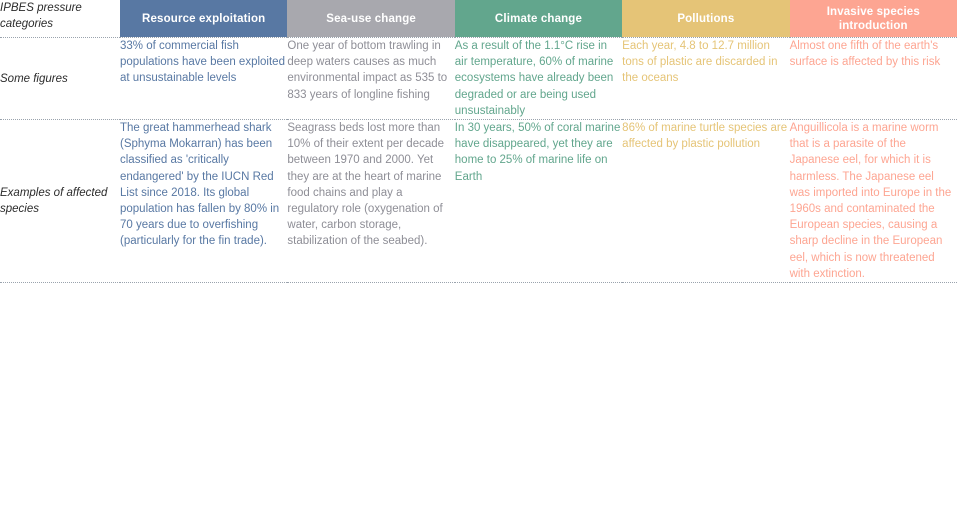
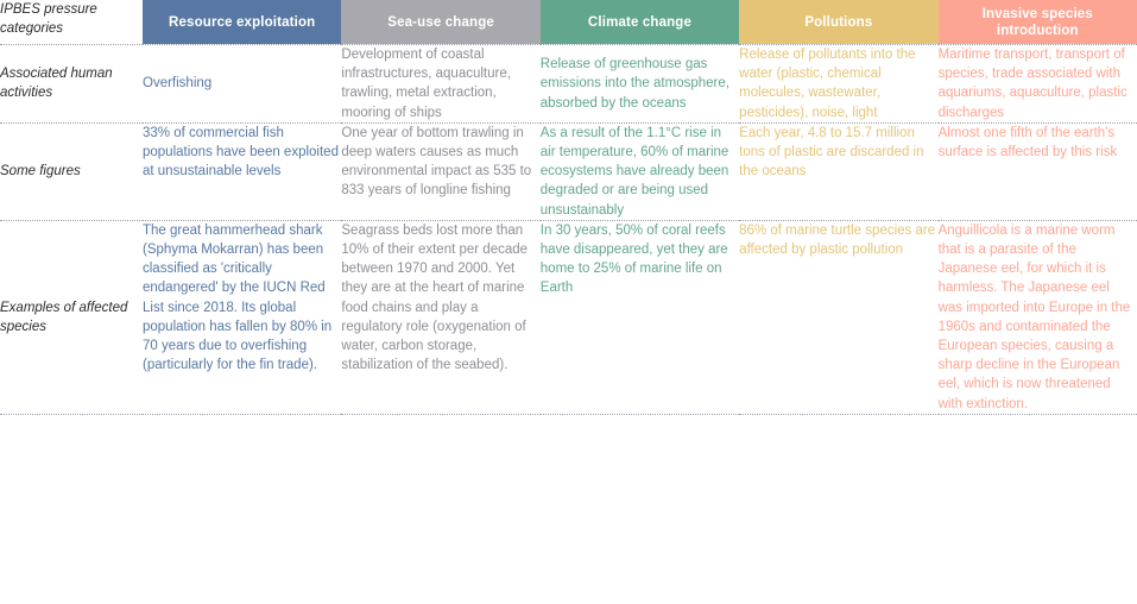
  IPBES pressure categories	Resource exploitation	Sea-use change	Climate change	Pollutions	Invasive species introduction
+ Associated human activities	Overfishing	Development of coastal infrastructures, aquaculture, trawling, metal extraction, mooring of ships	Release of greenhouse gas emissions into the atmosphere, absorbed by the oceans	Release of pollutants into the water (plastic, chemical molecules, wastewater, pesticides), noise, light	Maritime transport, transport of species, trade associated with aquariums, aquaculture, plastic discharges
- Some figures	33% of commercial fish populations have been exploited at unsustainable levels	One year of bottom trawling in deep waters causes as much environmental impact as 535 to 833 years of longline fishing	As a result of the 1.1°C rise in air temperature, 60% of marine ecosystems have already been degraded or are being used unsustainably	Each year, 4.8 to 12.7 million tons of plastic are discarded in the oceans	Almost one fifth of the earth's surface is affected by this risk
+ Some figures	33% of commercial fish populations have been exploited at unsustainable levels	One year of bottom trawling in deep waters causes as much environmental impact as 535 to 833 years of longline fishing	As a result of the 1.1°C rise in air temperature, 60% of marine ecosystems have already been degraded or are being used unsustainably	Each year, 4.8 to 15.7 million tons of plastic are discarded in the oceans	Almost one fifth of the earth's surface is affected by this risk
- Examples of affected species	The great hammerhead shark (Sphyma Mokarran) has been classified as 'critically endangered' by the IUCN Red List since 2018. Its global population has fallen by 80% in 70 years due to overfishing (particularly for the fin trade).	Seagrass beds lost more than 10% of their extent per decade between 1970 and 2000. Yet they are at the heart of marine food chains and play a regulatory role (oxygenation of water, carbon storage, stabilization of the seabed).	In 30 years, 50% of coral marine have disappeared, yet they are home to 25% of marine life on Earth	86% of marine turtle species are affected by plastic pollution	Anguillicola is a marine worm that is a parasite of the Japanese eel, for which it is harmless. The Japanese eel was imported into Europe in the 1960s and contaminated the European species, causing a sharp decline in the European eel, which is now threatened with extinction.
+ Examples of affected species	The great hammerhead shark (Sphyma Mokarran) has been classified as 'critically endangered' by the IUCN Red List since 2018. Its global population has fallen by 80% in 70 years due to overfishing (particularly for the fin trade).	Seagrass beds lost more than 10% of their extent per decade between 1970 and 2000. Yet they are at the heart of marine food chains and play a regulatory role (oxygenation of water, carbon storage, stabilization of the seabed).	In 30 years, 50% of coral reefs have disappeared, yet they are home to 25% of marine life on Earth	86% of marine turtle species are affected by plastic pollution	Anguillicola is a marine worm that is a parasite of the Japanese eel, for which it is harmless. The Japanese eel was imported into Europe in the 1960s and contaminated the European species, causing a sharp decline in the European eel, which is now threatened with extinction.
